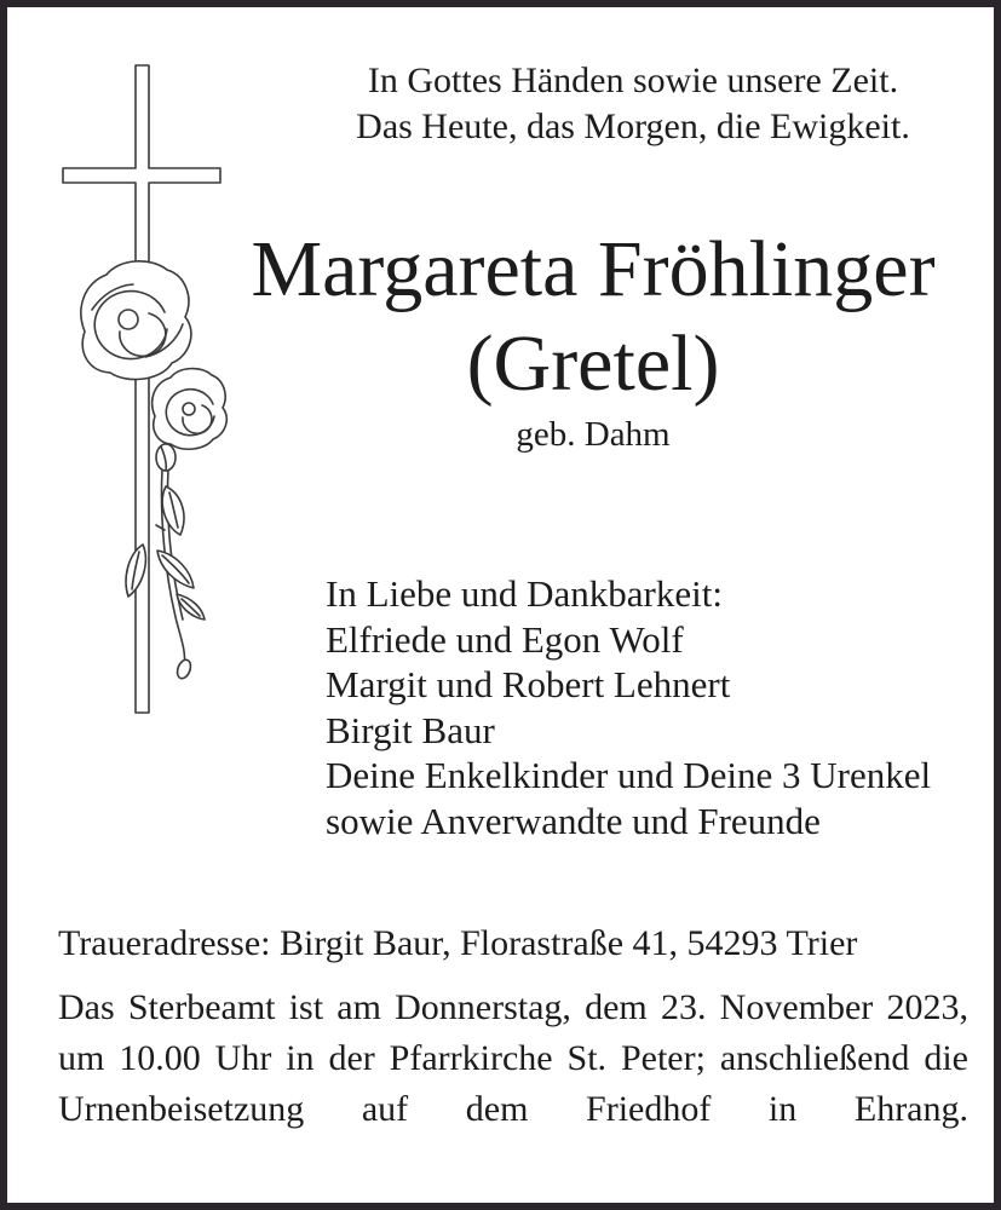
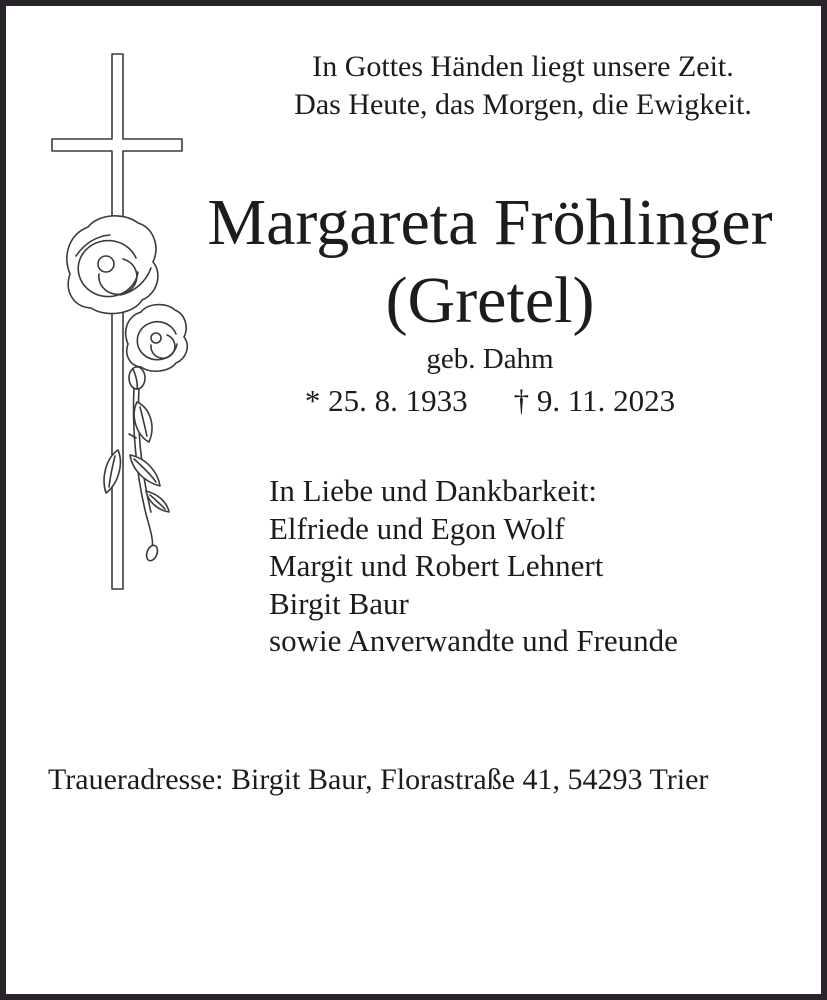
- In Gottes Händen sowie unsere Zeit.
+ In Gottes Händen liegt unsere Zeit.
  Das Heute, das Morgen, die Ewigkeit.
  Margareta Fröhlinger
  (Gretel)
  geb. Dahm
+ * 25. 8. 1933
+ † 9. 11. 2023
  In Liebe und Dankbarkeit:
  Elfriede und Egon Wolf
  Margit und Robert Lehnert
  Birgit Baur
- Deine Enkelkinder und Deine 3 Urenkel
  sowie Anverwandte und Freunde
  Traueradresse: Birgit Baur, Florastraße 41, 54293 Trier
- Das Sterbeamt ist am Donnerstag, dem 23. November 2023, um 10.00 Uhr in der Pfarrkirche St. Peter; anschließend die Urnenbeisetzung auf dem Friedhof in Ehrang.
